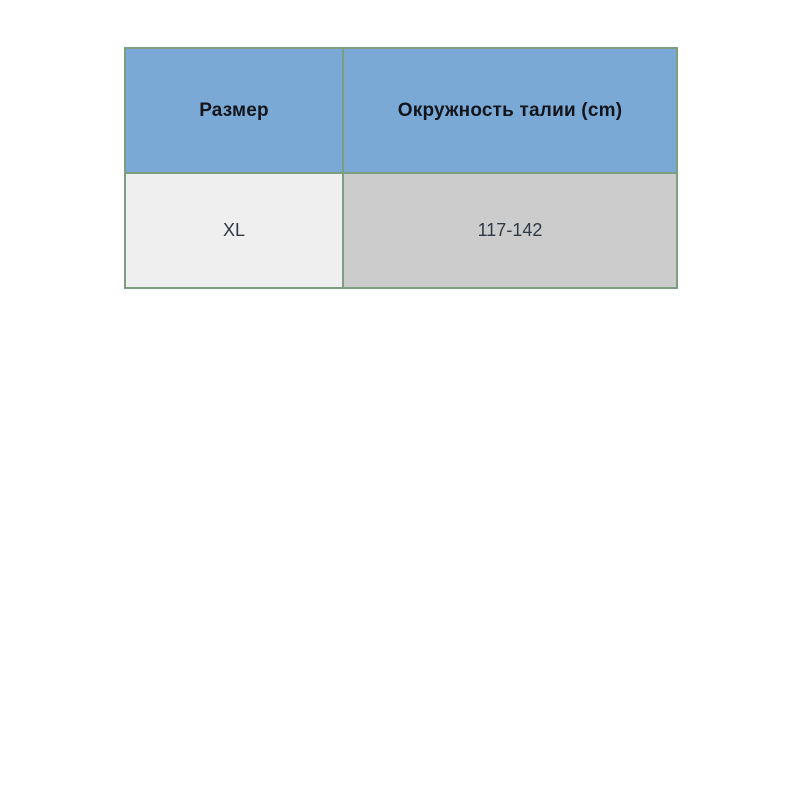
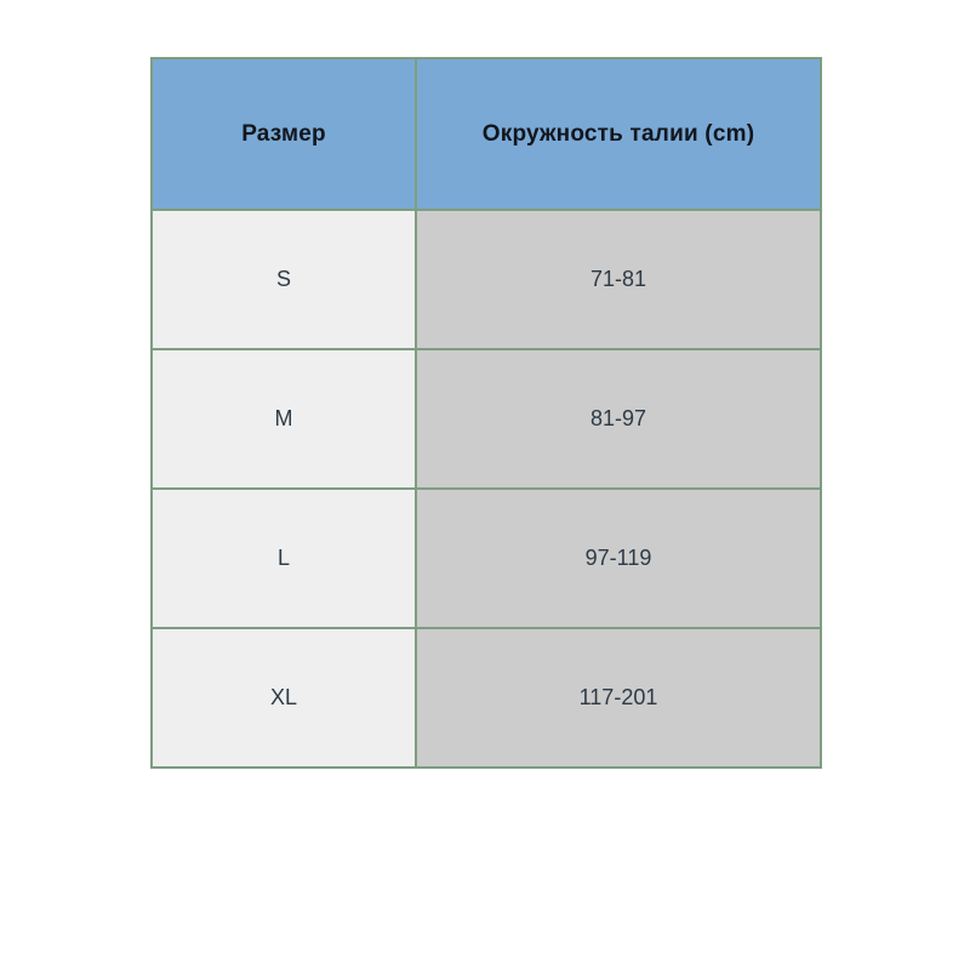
  Размер	Окружность талии (cm)
+ S	71-81
+ M	81-97
+ L	97-119
- XL	117-142
+ XL	117-201
